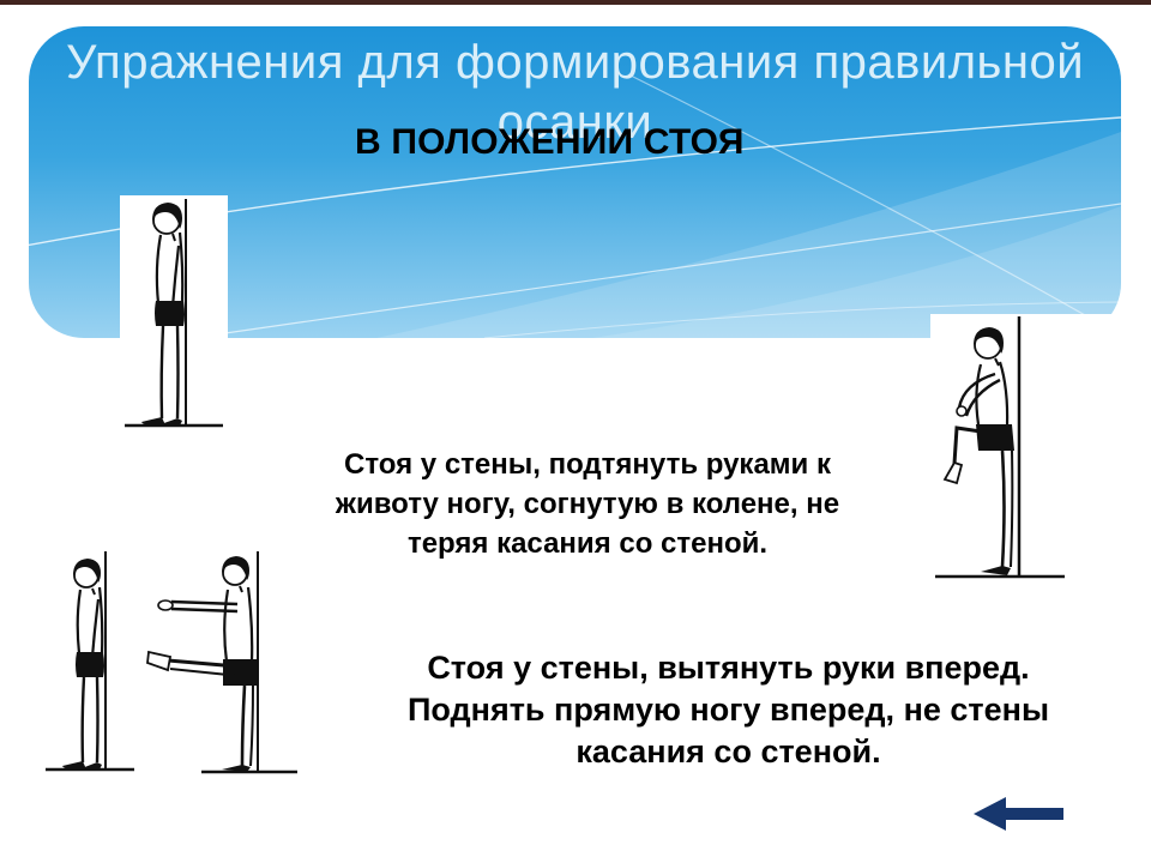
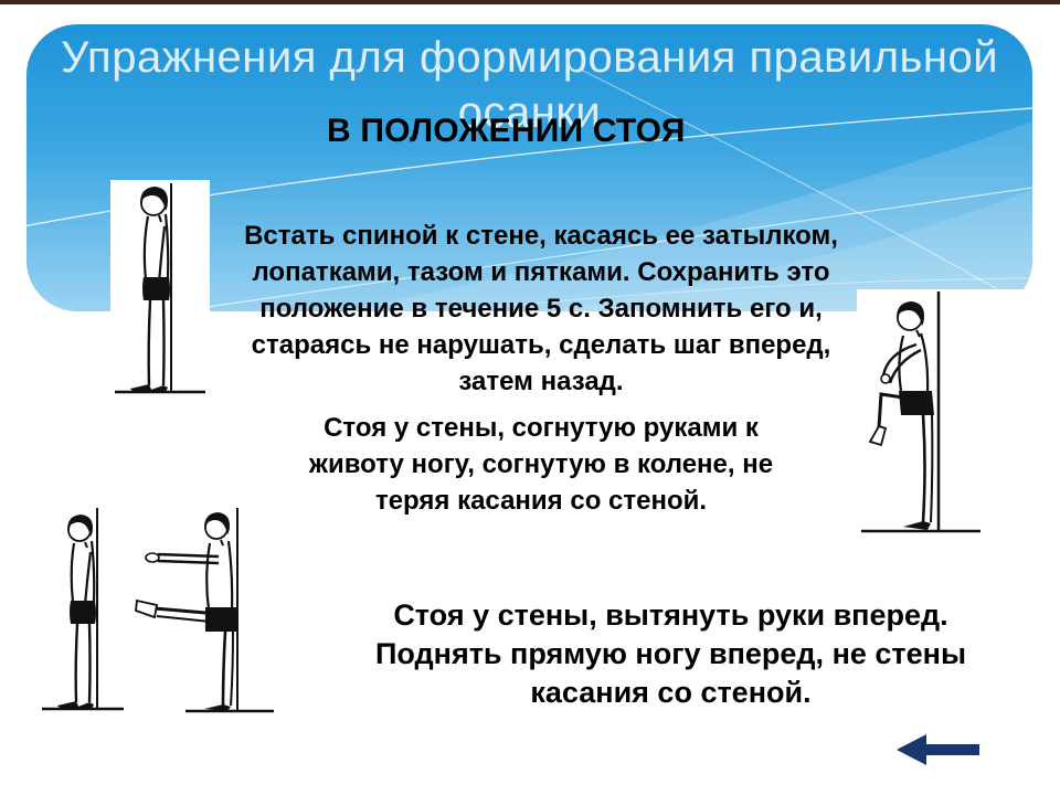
  Упражнения для формирования правильной
  осанки
  В ПОЛОЖЕНИИ СТОЯ
+ Встать спиной к стене, касаясь ее затылком,
+ лопатками, тазом и пятками. Сохранить это
+ положение в течение 5 с. Запомнить его и,
+ стараясь не нарушать, сделать шаг вперед,
+ затем назад.
- Стоя у стены, подтянуть руками к
+ Стоя у стены, согнутую руками к
  животу ногу, согнутую в колене, не
  теряя касания со стеной.
  Стоя у стены, вытянуть руки вперед.
  Поднять прямую ногу вперед, не стены
  касания со стеной.
